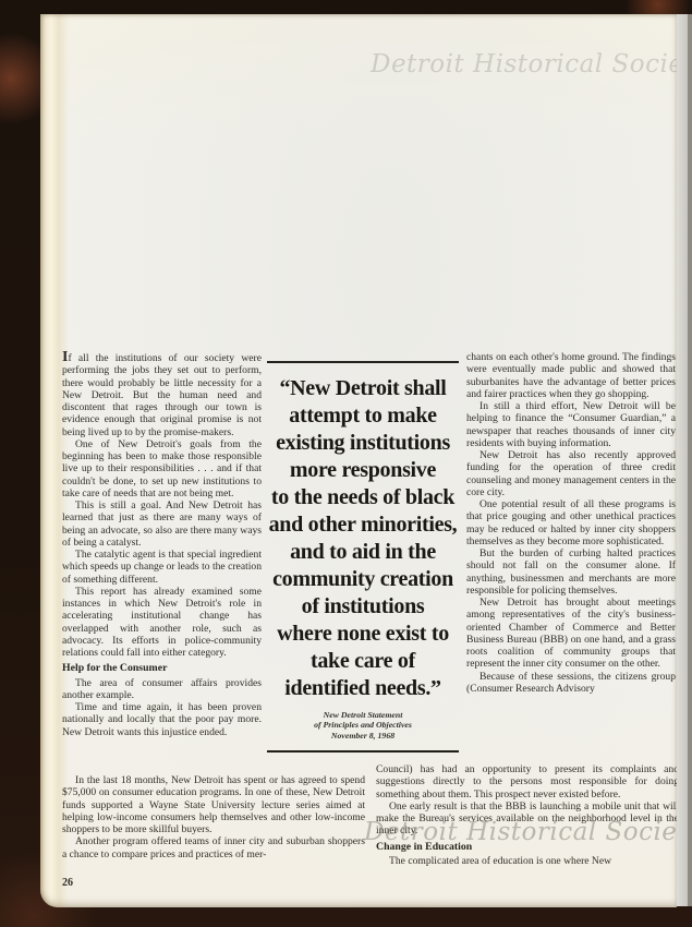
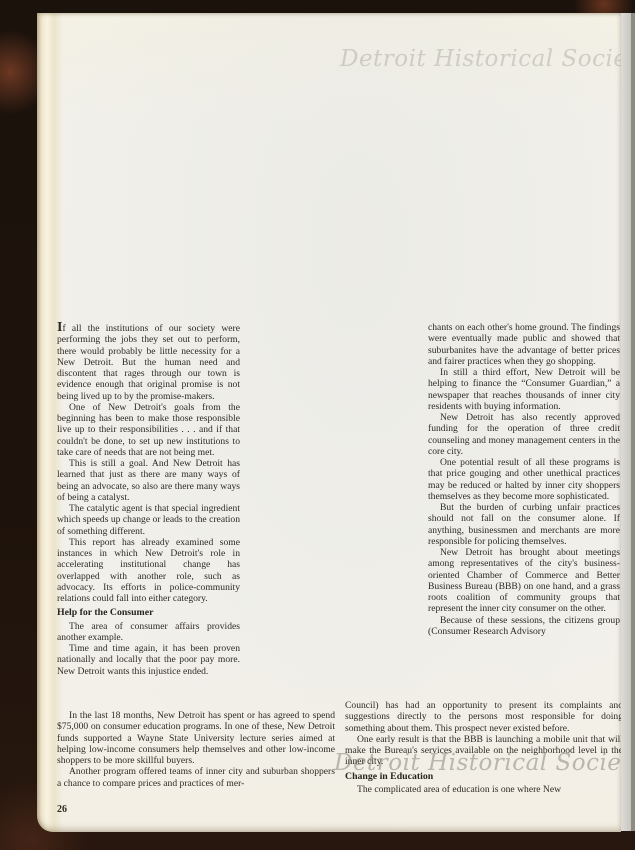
  Detroit Historical Soci
  If all the institutions of our society were performing the jobs they set out to perform, there would probably be little necessity for a New Detroit. But the human need and discontent that rages through our town is evidence enough that original promise is not being lived up to by the promise-makers.
  One of New Detroit's goals from the beginning has been to make those responsible live up to their responsibilities . . . and if that couldn't be done, to set up new institutions to take care of needs that are not being met.
  This is still a goal. And New Detroit has learned that just as there are many ways of being an advocate, so also are there many ways of being a catalyst.
  The catalytic agent is that special ingredient which speeds up change or leads to the creation of something different.
  This report has already examined some instances in which New Detroit's role in accelerating institutional change has overlapped with another role, such as advocacy. Its efforts in police-community relations could fall into either category.
  Help for the Consumer
  The area of consumer affairs provides another example.
  Time and time again, it has been proven nationally and locally that the poor pay more. New Detroit wants this injustice ended.
- “New Detroit shall
- attempt to make
- existing institutions
- more responsive
- to the needs of black
- and other minorities,
- and to aid in the
- community creation
- of institutions
- where none exist to
- take care of
- identified needs.”
- New Detroit Statement
- of Principles and Objectives
- November 8, 1968
  chants on each other's home ground. The findings were eventually made public and showed that suburbanites have the advantage of better prices and fairer practices when they go shopping.
  In still a third effort, New Detroit will be helping to finance the “Consumer Guardian,” a newspaper that reaches thousands of inner city residents with buying information.
  New Detroit has also recently approved funding for the operation of three credit counseling and money management centers in the core city.
  One potential result of all these programs is that price gouging and other unethical practices may be reduced or halted by inner city shoppers themselves as they become more sophisticated.
- But the burden of curbing halted practices should not fall on the consumer alone. If anything, businessmen and merchants are more responsible for policing themselves.
+ But the burden of curbing unfair practices should not fall on the consumer alone. If anything, businessmen and merchants are more responsible for policing themselves.
  New Detroit has brought about meetings among representatives of the city's business-oriented Chamber of Commerce and Better Business Bureau (BBB) on one hand, and a grass roots coalition of community groups that represent the inner city consumer on the other.
  Because of these sessions, the citizens group (Consumer Research Advisory
  In the last 18 months, New Detroit has spent or has agreed to spend $75,000 on consumer education programs. In one of these, New Detroit funds supported a Wayne State University lecture series aimed at helping low-income consumers help themselves and other low-income shoppers to be more skillful buyers.
  Another program offered teams of inner city and suburban shoppers a chance to compare prices and practices of mer-
  Council) has had an opportunity to present its complaints an suggestions directly to the persons most responsible for doin something about them. This prospect never existed before.
  One early result is that the BBB is launching a mobile unit that wil make the Bureau's services available on the neighborhood level in th inner city.
  Change in Education
  The complicated area of education is one where New
  Detroit Historical Socie
  26
